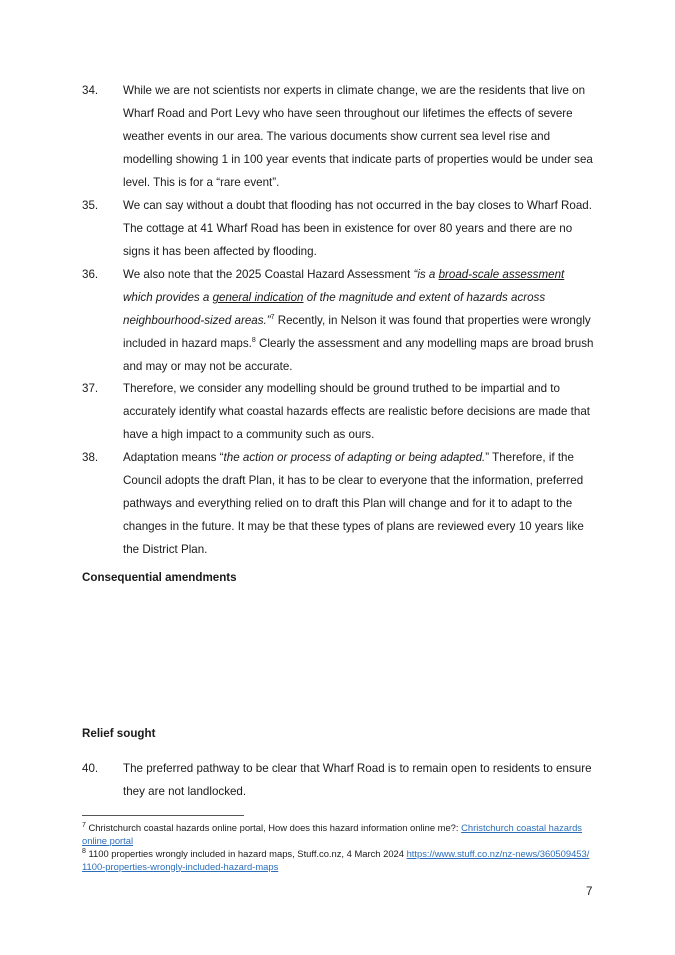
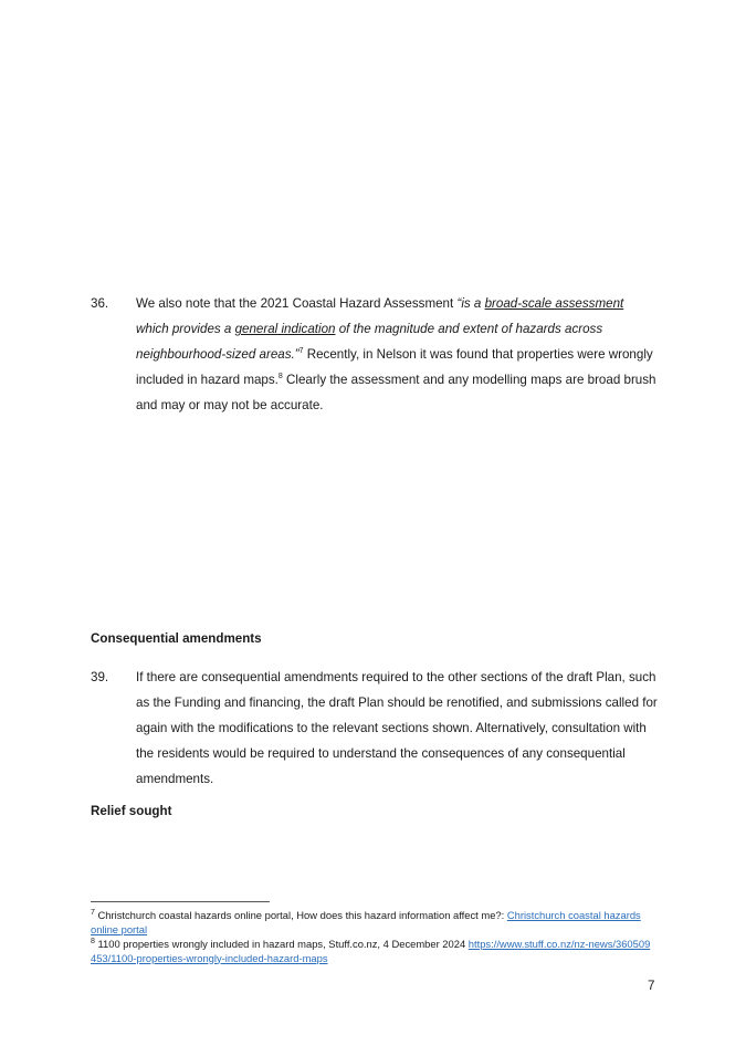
- 34.
- While we are not scientists nor experts in climate change, we are the residents that live on Wharf Road and Port Levy who have seen throughout our lifetimes the effects of severe weather events in our area. The various documents show current sea level rise and modelling showing 1 in 100 year events that indicate parts of properties would be under sea level. This is for a “rare event”.
- 35.
- We can say without a doubt that flooding has not occurred in the bay closes to Wharf Road. The cottage at 41 Wharf Road has been in existence for over 80 years and there are no signs it has been affected by flooding.
  36.
- We also note that the 2025 Coastal Hazard Assessment “is a broad-scale assessment which provides a general indication of the magnitude and extent of hazards across neighbourhood-sized areas.” Recently, in Nelson it was found that properties were wrongly included in hazard maps. Clearly the assessment and any modelling maps are broad brush and may or may not be accurate.
+ We also note that the 2021 Coastal Hazard Assessment “is a broad-scale assessment which provides a general indication of the magnitude and extent of hazards across neighbourhood-sized areas.” Recently, in Nelson it was found that properties were wrongly included in hazard maps. Clearly the assessment and any modelling maps are broad brush and may or may not be accurate.
- 37.
- Therefore, we consider any modelling should be ground truthed to be impartial and to accurately identify what coastal hazards effects are realistic before decisions are made that have a high impact to a community such as ours.
- 38.
- Adaptation means “the action or process of adapting or being adapted.” Therefore, if the Council adopts the draft Plan, it has to be clear to everyone that the information, preferred pathways and everything relied on to draft this Plan will change and for it to adapt to the changes in the future. It may be that these types of plans are reviewed every 10 years like the District Plan.
  Consequential amendments
+ 39.
+ If there are consequential amendments required to the other sections of the draft Plan, such as the Funding and financing, the draft Plan should be renotified, and submissions called for again with the modifications to the relevant sections shown. Alternatively, consultation with the residents would be required to understand the consequences of any consequential amendments.
  Relief sought
- 40.
- The preferred pathway to be clear that Wharf Road is to remain open to residents to ensure they are not landlocked.
- Christchurch coastal hazards online portal, How does this hazard information online me?: Christchurch coastal hazards online portal
+ Christchurch coastal hazards online portal, How does this hazard information affect me?: Christchurch coastal hazards online portal
- 1100 properties wrongly included in hazard maps, Stuff.co.nz, 4 March 2024 https://www.stuff.co.nz/nz-news/360509453/1100-properties-wrongly-included-hazard-maps
+ 1100 properties wrongly included in hazard maps, Stuff.co.nz, 4 December 2024 https://www.stuff.co.nz/nz-news/360509453/1100-properties-wrongly-included-hazard-maps
  7
